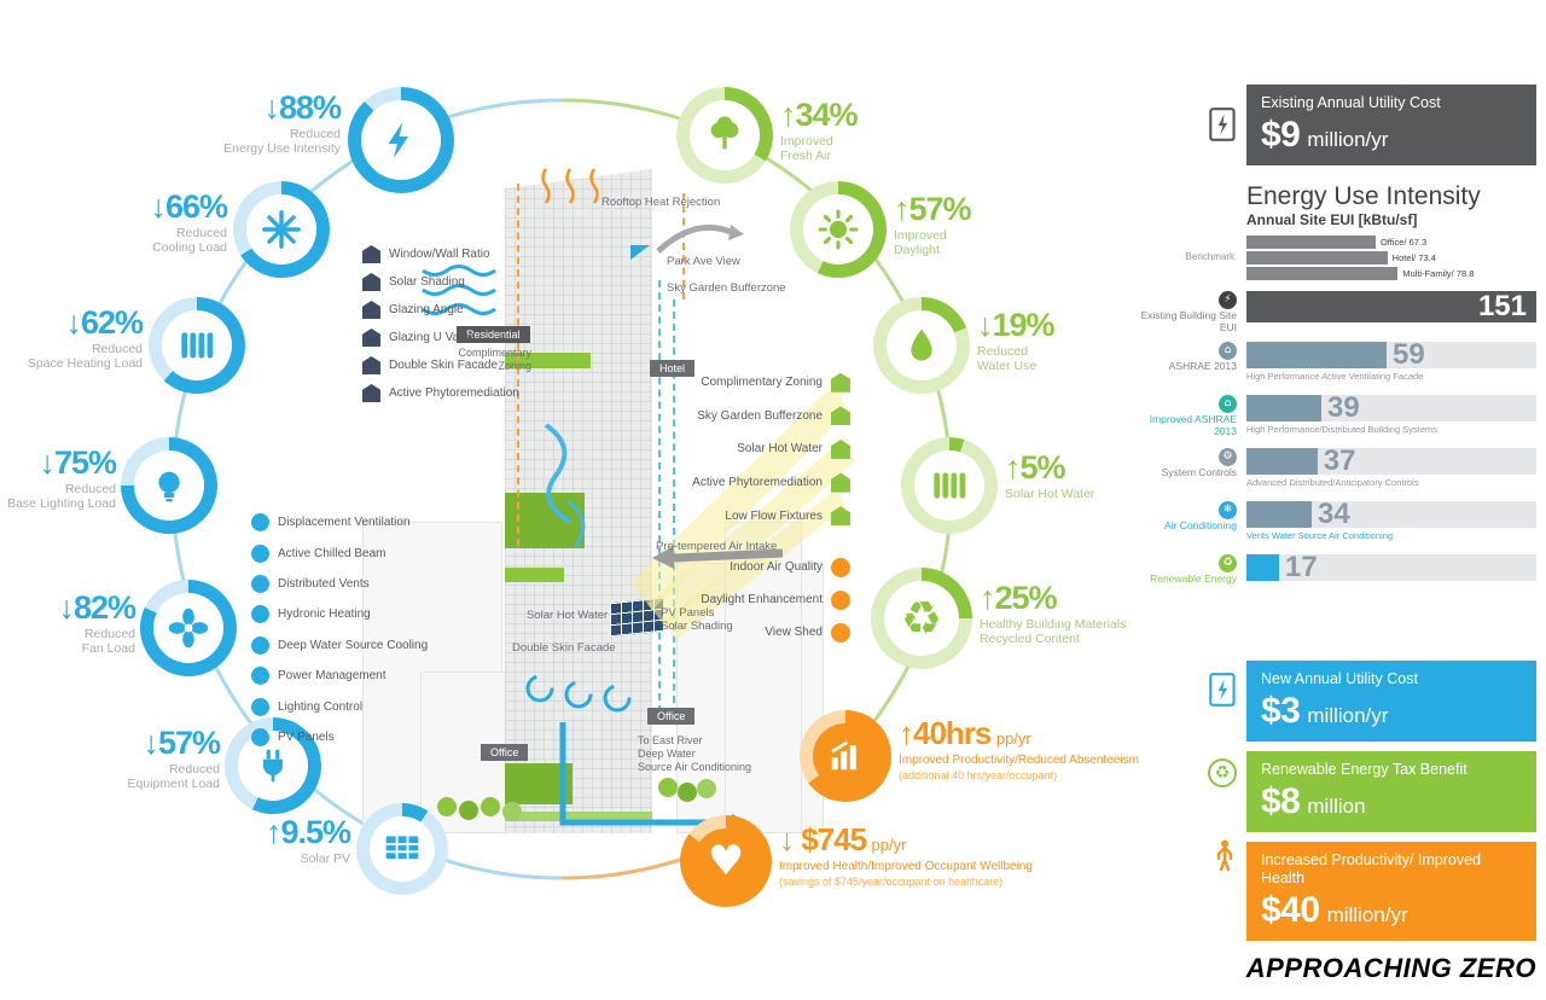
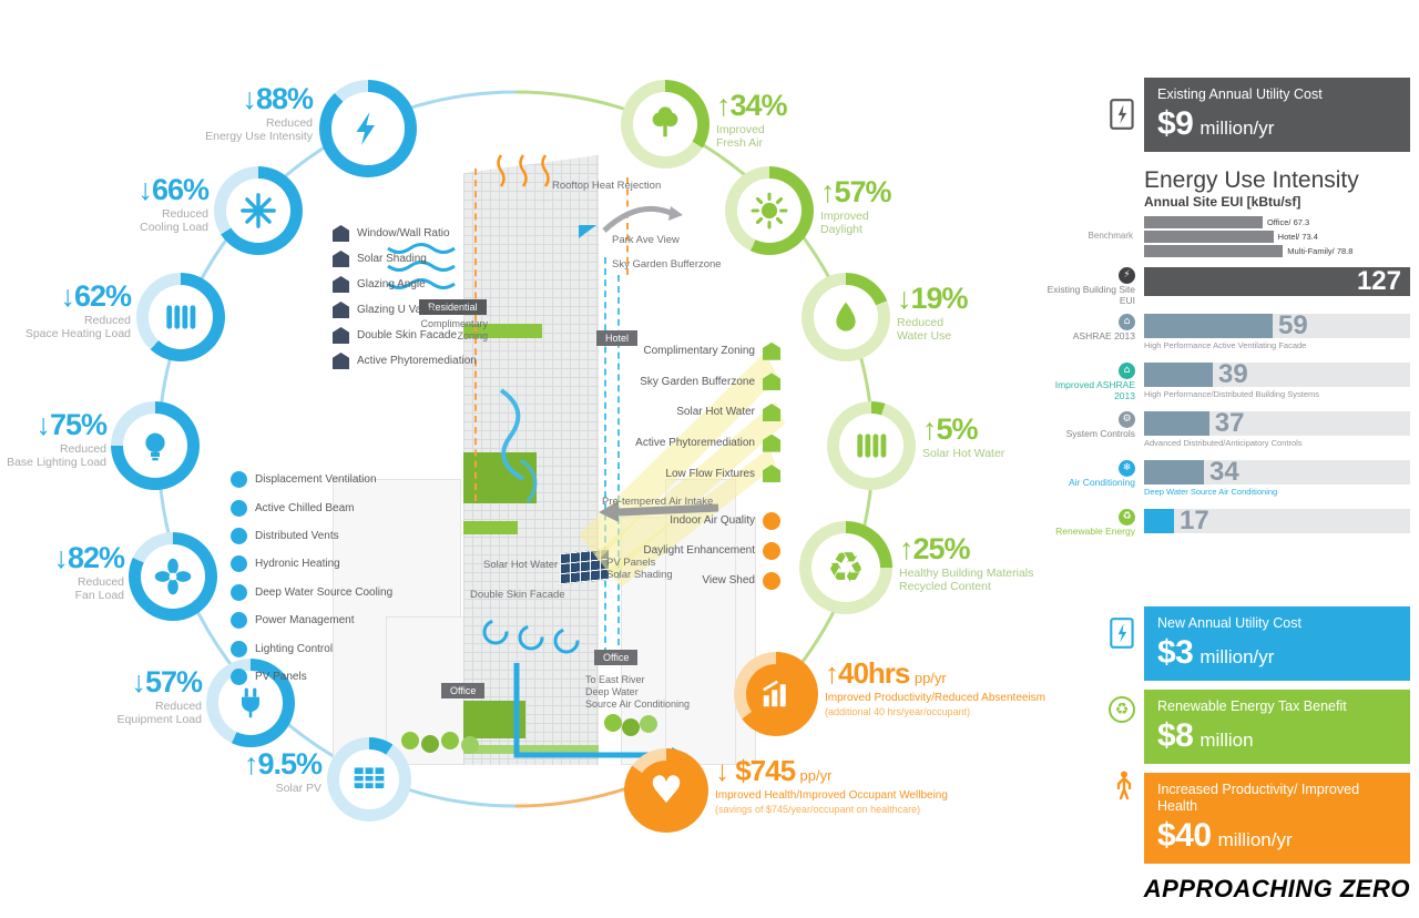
  Rooftop Heat Rejection
  Park Ave View
  Sky Garden Bufferzone
  Pre-tempered Air Intake
  Solar Hot Water
  PV Panels
  Solar Shading
  Double Skin Facade
  To East River
  Deep Water
  Source Air Conditioning
  Complimentary
  Zoning
  Residential
  Hotel
  Office
  Office
  Window/Wall Ratio
  Solar Shading
  Glazing Angle
  Glazing U Value
  Double Skin Facade
  Active Phytoremediation
  Displacement Ventilation
  Active Chilled Beam
  Distributed Vents
  Hydronic Heating
  Deep Water Source Cooling
  Power Management
  Lighting Control
  PV Panels
  Complimentary Zoning
  Sky Garden Bufferzone
  Solar Hot Water
  Active Phytoremediation
  Low Flow Fixtures
  Indoor Air Quality
  Daylight Enhancement
  View Shed
  ↓88%
  Reduced
  Energy Use Intensity
  ↓66%
  Reduced
  Cooling Load
  ↓62%
  Reduced
  Space Heating Load
  ↓75%
  Reduced
  Base Lighting Load
  ↓82%
  Reduced
  Fan Load
  ↓57%
  Reduced
  Equipment Load
  ↑9.5%
  Solar PV
  ↑34%
  Improved
  Fresh Air
  ↑57%
  Improved
  Daylight
  ↓19%
  Reduced
  Water Use
  ↑5%
  Solar Hot Water
  ♻
  ↑25%
  Healthy Building Materials
  Recycled Content
  ↑40hrs pp/yr
  Improved Productivity/Reduced Absenteeism
  (additional 40 hrs/year/occupant)
  ♥
  ↓ $745 pp/yr
  Improved Health/Improved Occupant Wellbeing
  (savings of $745/year/occupant on healthcare)
  ♻
  Existing Annual Utility Cost
  $9 million/yr
  Energy Use Intensity
  Annual Site EUI [kBtu/sf]
  Benchmark
  Office/ 67.3
  Hotel/ 73.4
  Multi-Family/ 78.8
  ⚡
  Existing Building Site EUI
- 151
+ 127
  ⌂
  ASHRAE 2013
  59
  High Performance Active Ventilating Facade
  ⌂
  Improved ASHRAE 2013
  39
  High Performance/Distributed Building Systems
  ⚙
  System Controls
  37
  Advanced Distributed/Anticipatory Controls
  ❄
  Air Conditioning
  34
- Vents Water Source Air Conditioning
+ Deep Water Source Air Conditioning
  ♻
  Renewable Energy
  17
  New Annual Utility Cost
  $3 million/yr
  Renewable Energy Tax Benefit
  $8 million
  Increased Productivity/ Improved Health
  $40 million/yr
  APPROACHING ZERO
